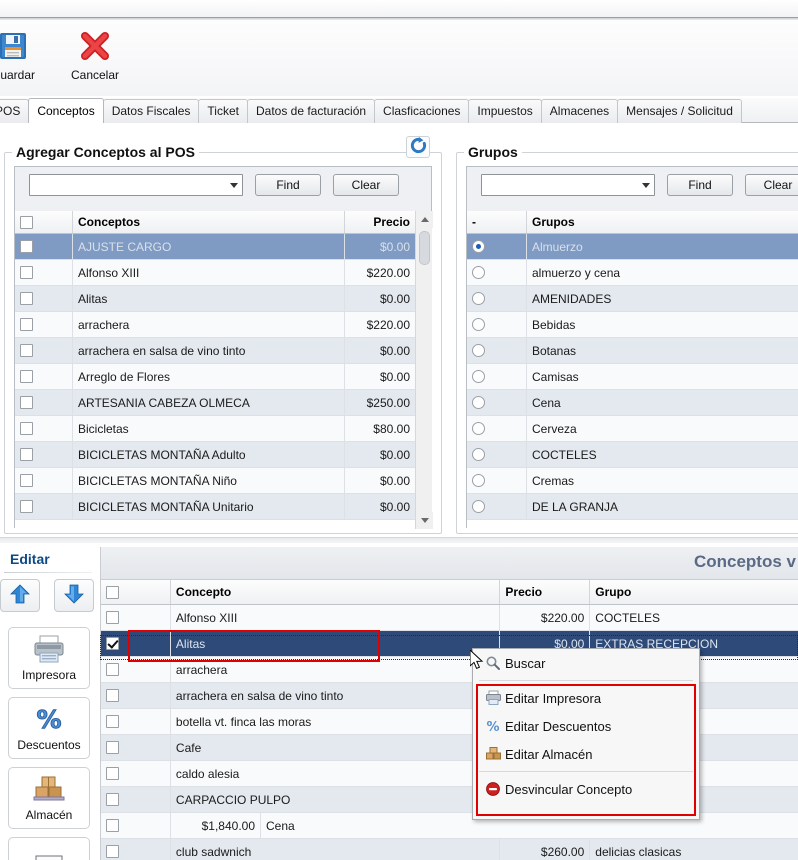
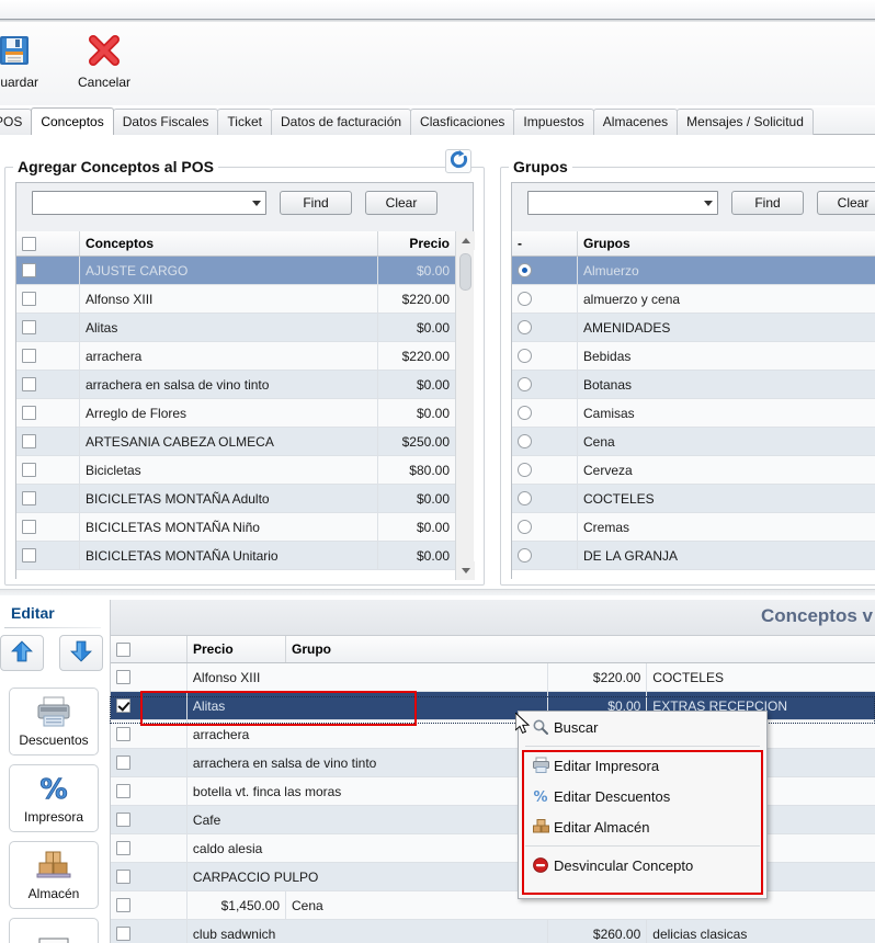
  uardar
  Cancelar
  Conceptos
  Datos Fiscales
  Ticket
  Datos de facturación
  Clasficaciones
  Impuestos
  Almacenes
  Mensajes / Solicitud
  Agregar Conceptos al POS
  Find
  Clear
  Conceptos
  Precio
  AJUSTE CARGO
  $0.00
  Alfonso XIII
  $220.00
  Alitas
  $0.00
  arrachera
  $220.00
  arrachera en salsa de vino tinto
  $0.00
  Arreglo de Flores
  $0.00
  ARTESANIA CABEZA OLMECA
  $250.00
  Bicicletas
  $80.00
  BICICLETAS MONTAÑA Adulto
  $0.00
  BICICLETAS MONTAÑA Niño
  $0.00
  BICICLETAS MONTAÑA Unitario
  $0.00
  Grupos
  Find
  Clear
  -
  Grupos
  Almuerzo
  almuerzo y cena
  AMENIDADES
  Bebidas
  Botanas
  Camisas
  Cena
  Cerveza
  COCTELES
  Cremas
  DE LA GRANJA
  Editar
- Impresora
+ Descuentos
  %
- Descuentos
+ Impresora
  Almacén
  Conceptos v
- Concepto
  Precio
  Grupo
  Alfonso XIII
  $220.00
  COCTELES
  Alitas
  $0.00
  EXTRAS RECEPCION
  arrachera
  arrachera en salsa de vino tinto
  botella vt. finca las moras
  Cafe
  caldo alesia
  CARPACCIO PULPO
- $1,840.00
+ $1,450.00
  Cena
  club sadwnich
  $260.00
  delicias clasicas
  Buscar
  Editar Impresora
  %
  Editar Descuentos
  Editar Almacén
  Desvincular Concepto
